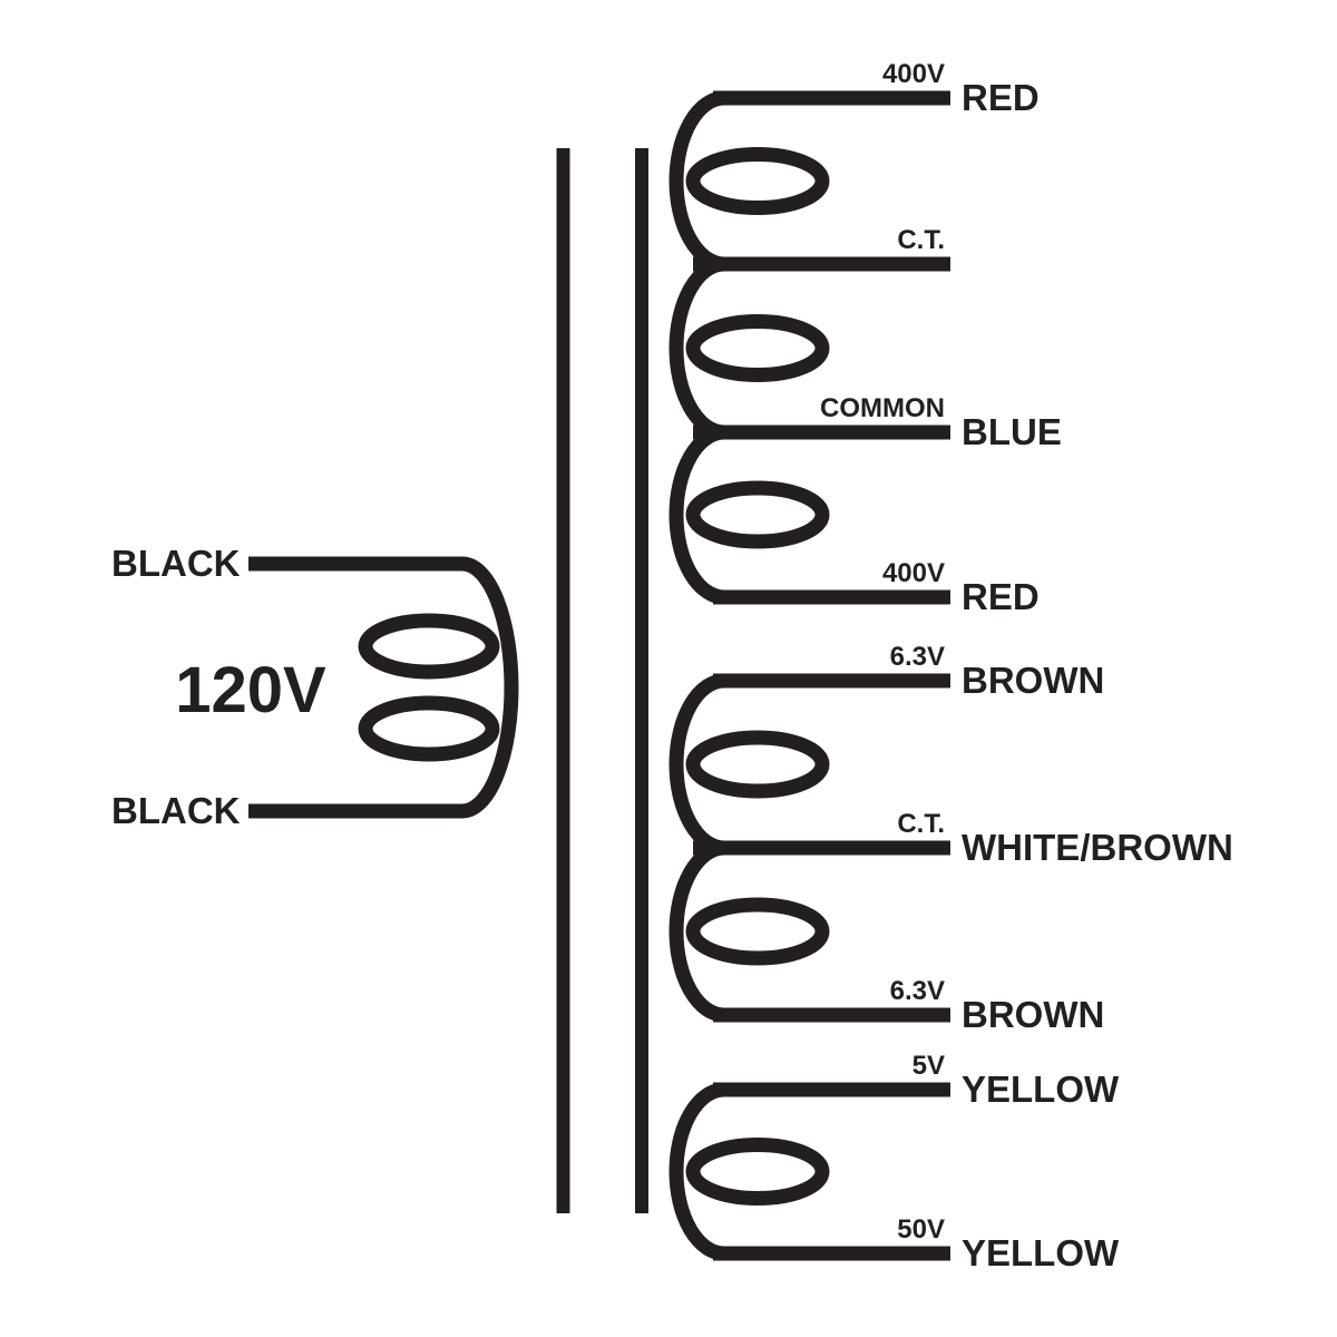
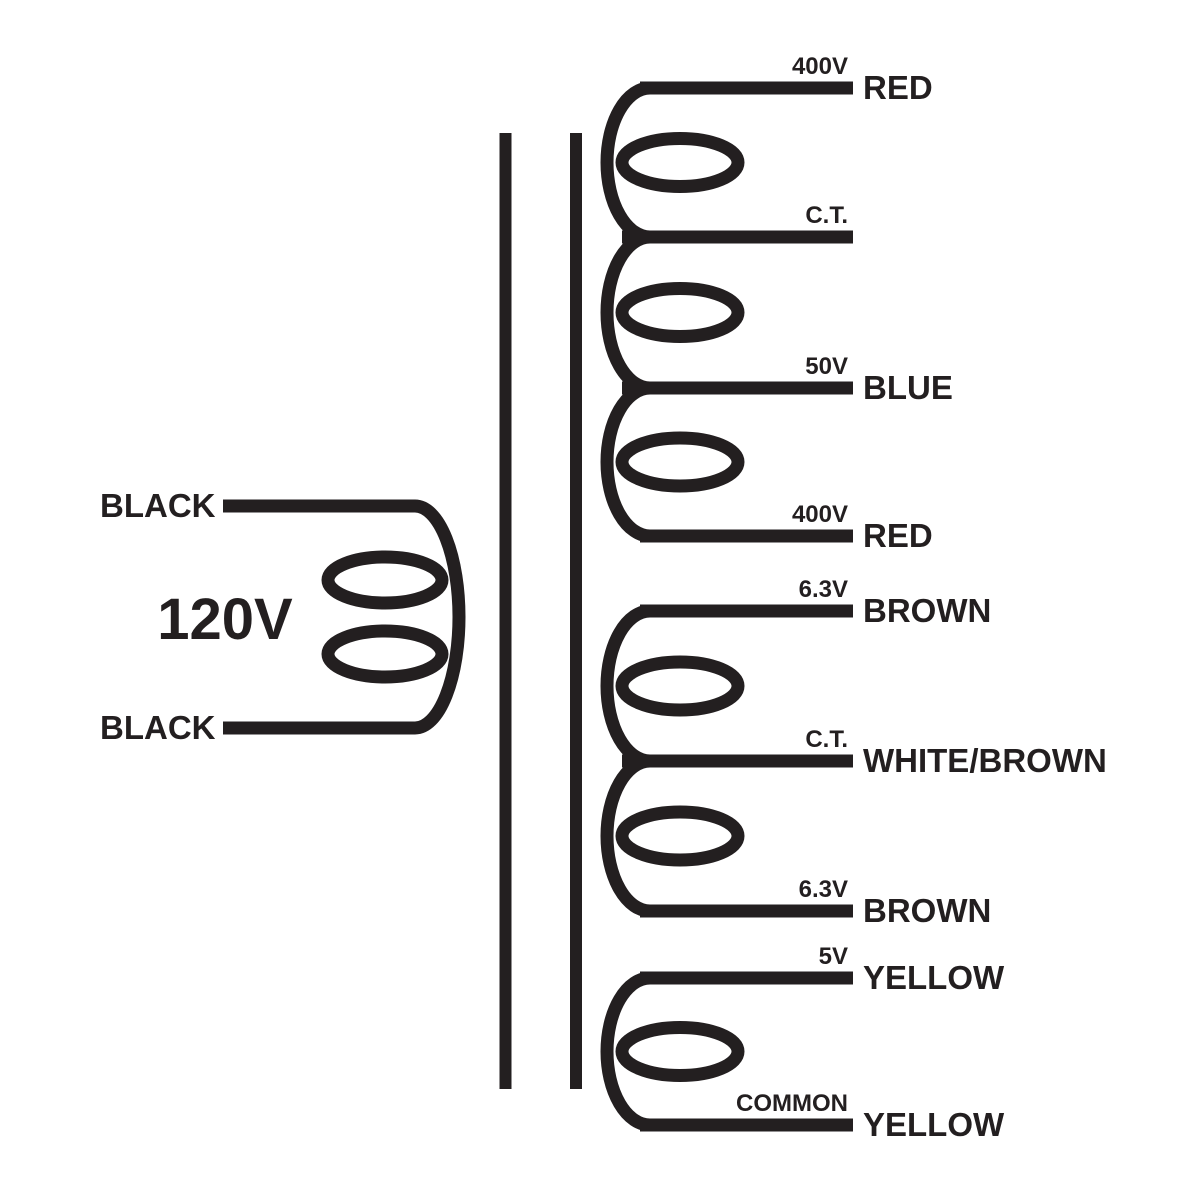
  BLACK
  BLACK
  120V
  400V
  RED
  C.T.
- COMMON
+ 50V
  BLUE
  400V
  RED
  6.3V
  BROWN
  C.T.
  WHITE/BROWN
  6.3V
  BROWN
  5V
  YELLOW
- 50V
+ COMMON
  YELLOW
